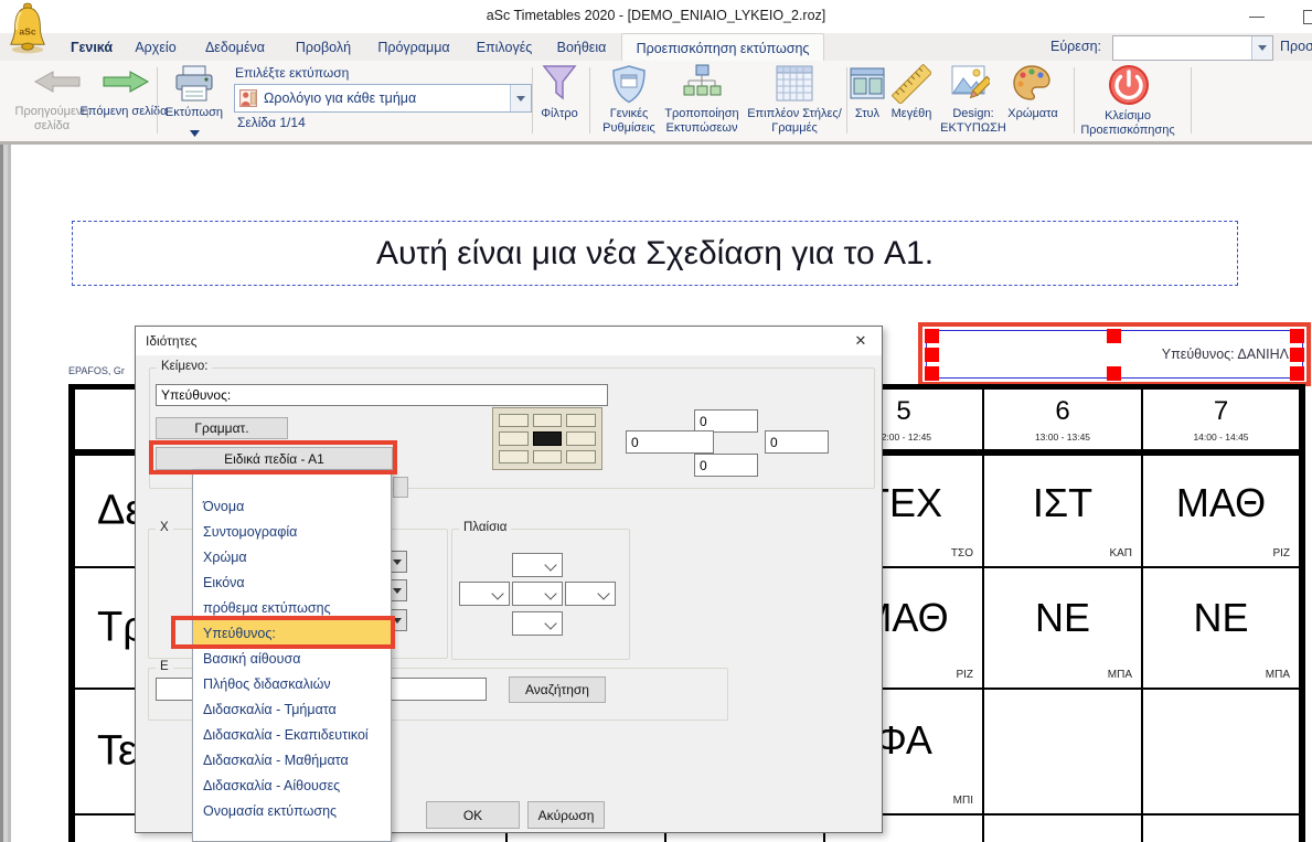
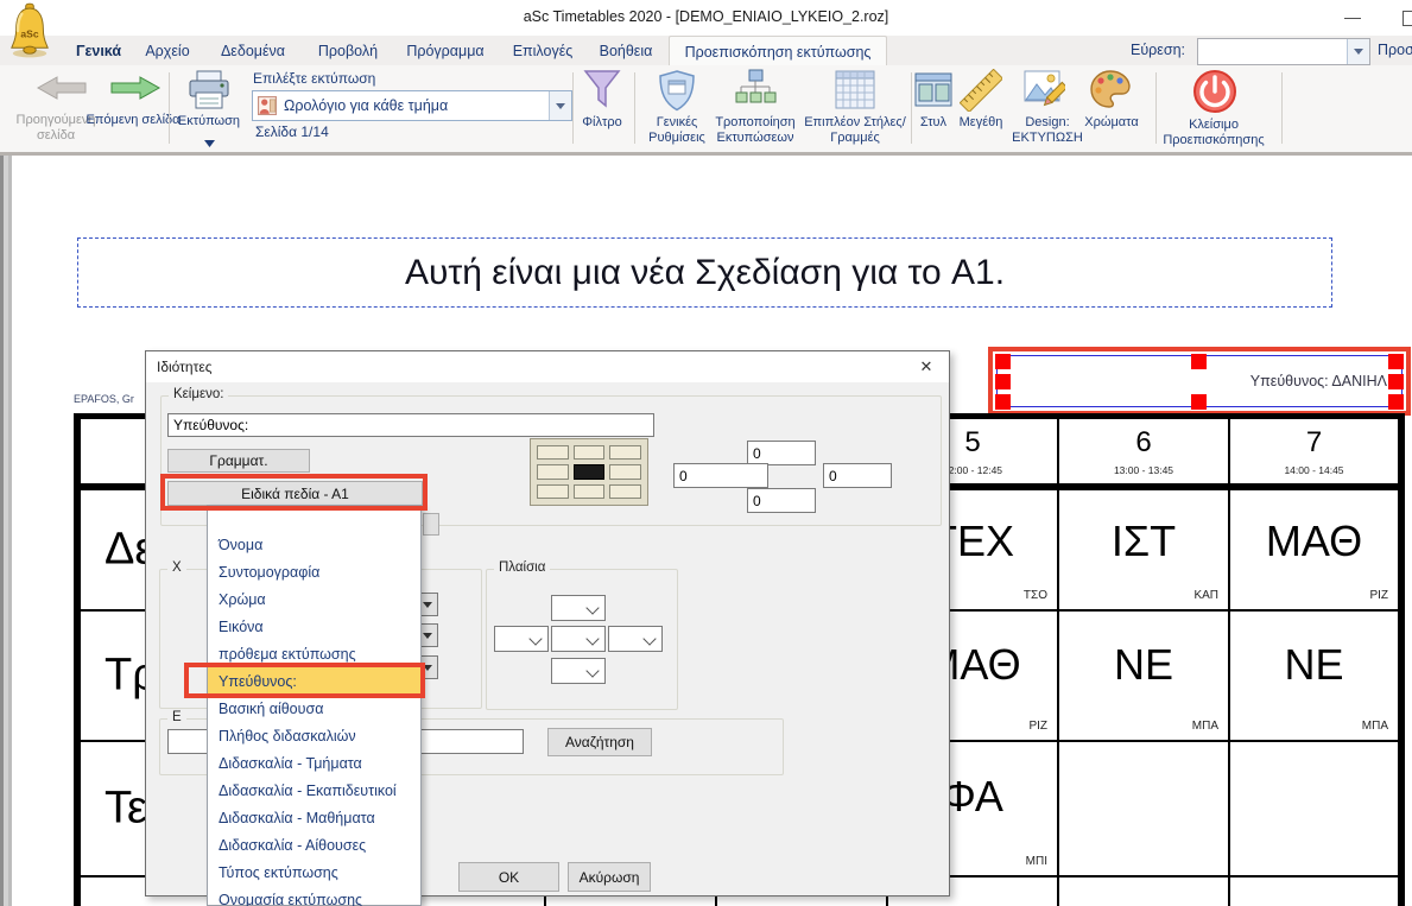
  aSc Timetables 2020 - [DEMO_ENIAIO_LYKEIO_2.roz]
  —
  aSc
  Γενικά
  Αρχείο
  Δεδομένα
  Προβολή
  Πρόγραμμα
  Επιλογές
  Βοήθεια
  Προεπισκόπηση εκτύπωσης
  Εύρεση:
  Προσ
  Προηγούμενη σελίδα
  Επόμενη σελία
  Εκτύπωση
  Επιλέξτε εκτύπωση
  Ωρολόγιο για κάθε τμήμα
  Σελίδα 1/14
  Φίλτρο
  Γενικές Ρυθμίσεις
  Τροποποίηση Εκτυπώσεων
  Επιπλέον Στήλες/Γραμμές
  Στυλ
  Μεγέθη
  Design: ΕΚΤΥΠΩΣΗ
  Χρώματα
  Κλείσιμο Προεπισκόπησης
  Αυτή είναι μια νέα Σχεδίαση για το A1.
  EPAFOS, Gr
  Υπεύθυνος: ΔΑΝΙΗΛ
  5
  2:00 - 12:45
  6
  13:00 - 13:45
  7
  14:00 - 14:45
  ΤΣΟ
  ΙΣΤ
  ΚΑΠ
  ΜΑΘ
  ΡΙΖ
  ΡΙΖ
  ΝΕ
  ΜΠΑ
  ΝΕ
  ΜΠΑ
  ΦΑ
  ΜΠΙ
  Ιδιότητες
  ✕
  Κείμενο:
  Υπεύθυνος:
  Γραμματ.
  Ειδικά πεδία - Α1
  0
  0
  0
  0
  Χ
  Πλαίσια
  Ε
  Αναζήτηση
  OK
  Ακύρωση
  Όνομα
  Συντομογραφία
  Χρώμα
  Εικόνα
  πρόθεμα εκτύπωσης
  Υπεύθυνος:
  Βασική αίθουσα
  Πλήθος διδασκαλιών
  Διδασκαλία - Τμήματα
  Διδασκαλία - Εκαπιδευτικοί
  Διδασκαλία - Μαθήματα
  Διδασκαλία - Αίθουσες
+ Τύπος εκτύπωσης
  Ονομασία εκτύπωσης
